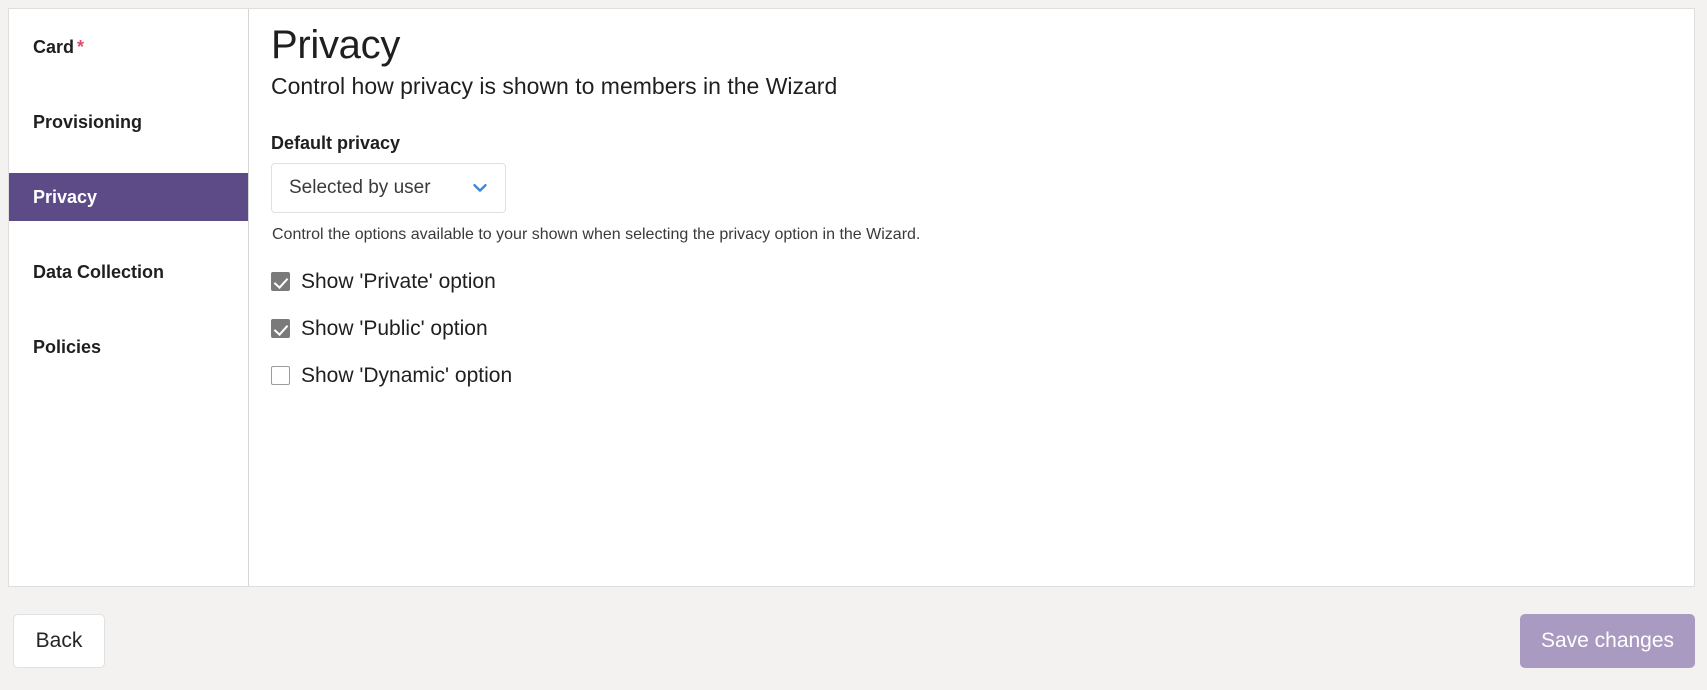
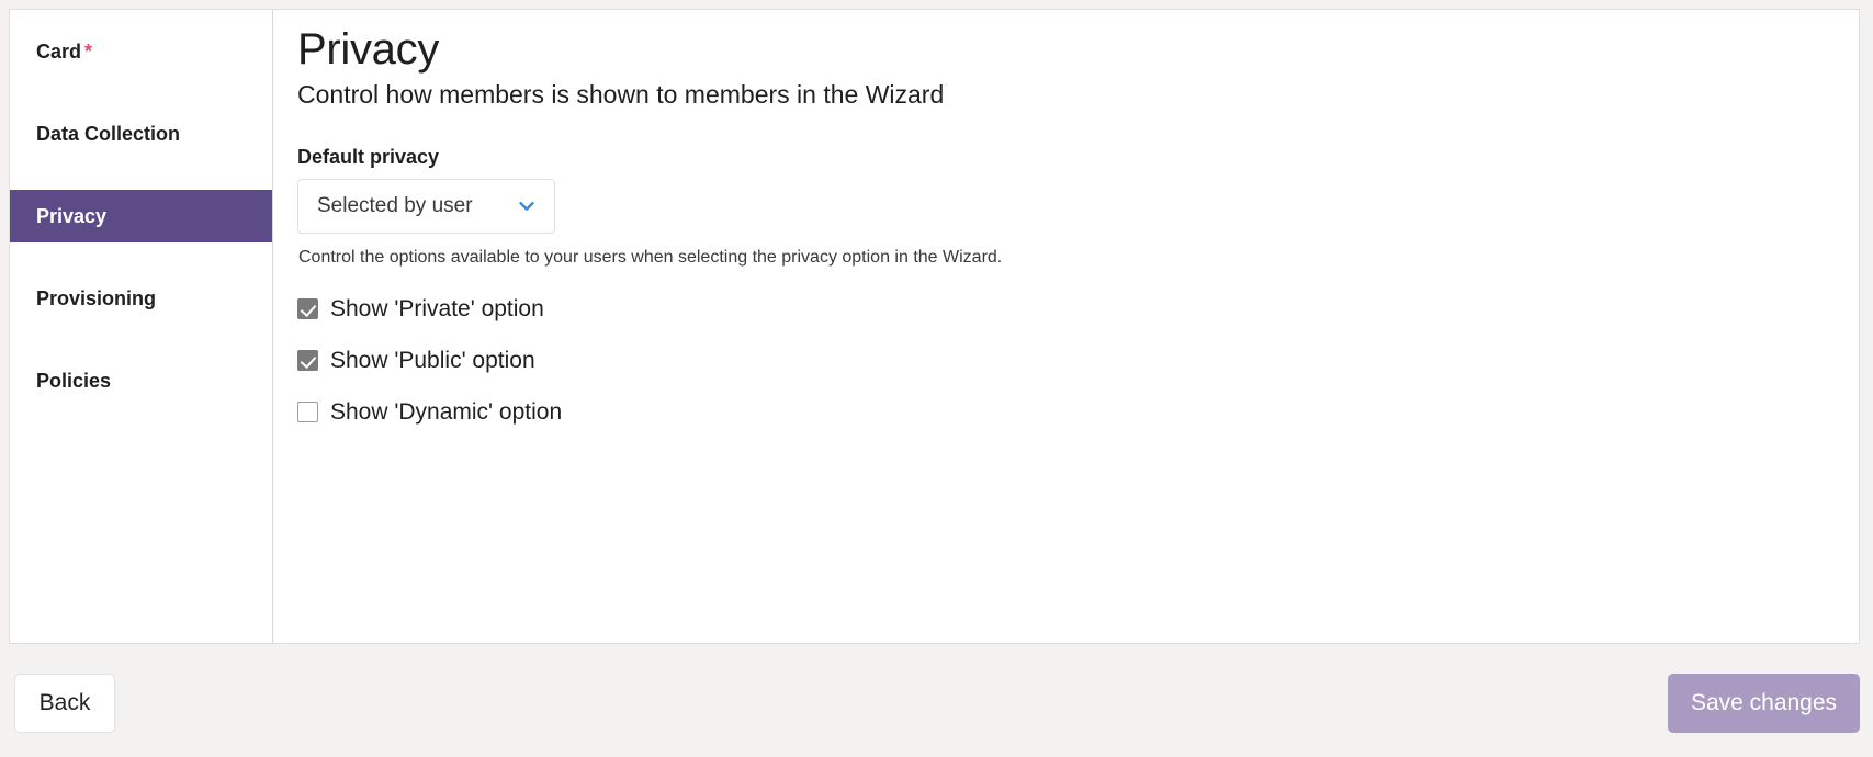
  Card *
- Provisioning
+ Data Collection
  Privacy
- Data Collection
+ Provisioning
  Policies
  Privacy
- Control how privacy is shown to members in the Wizard
+ Control how members is shown to members in the Wizard
  Default privacy
  Selected by user
- Control the options available to your shown when selecting the privacy option in the Wizard.
+ Control the options available to your users when selecting the privacy option in the Wizard.
  Show 'Private' option
  Show 'Public' option
  Show 'Dynamic' option
  Back
  Save changes
